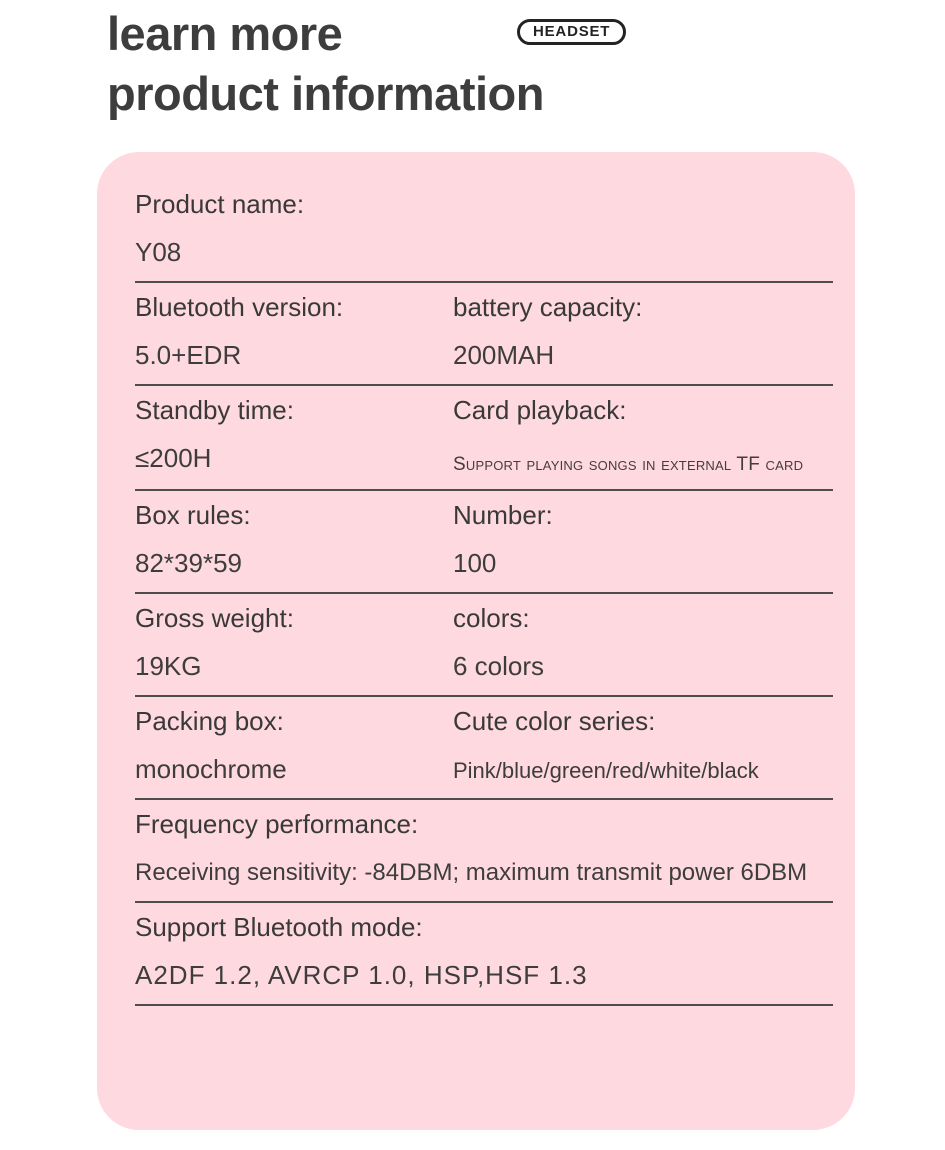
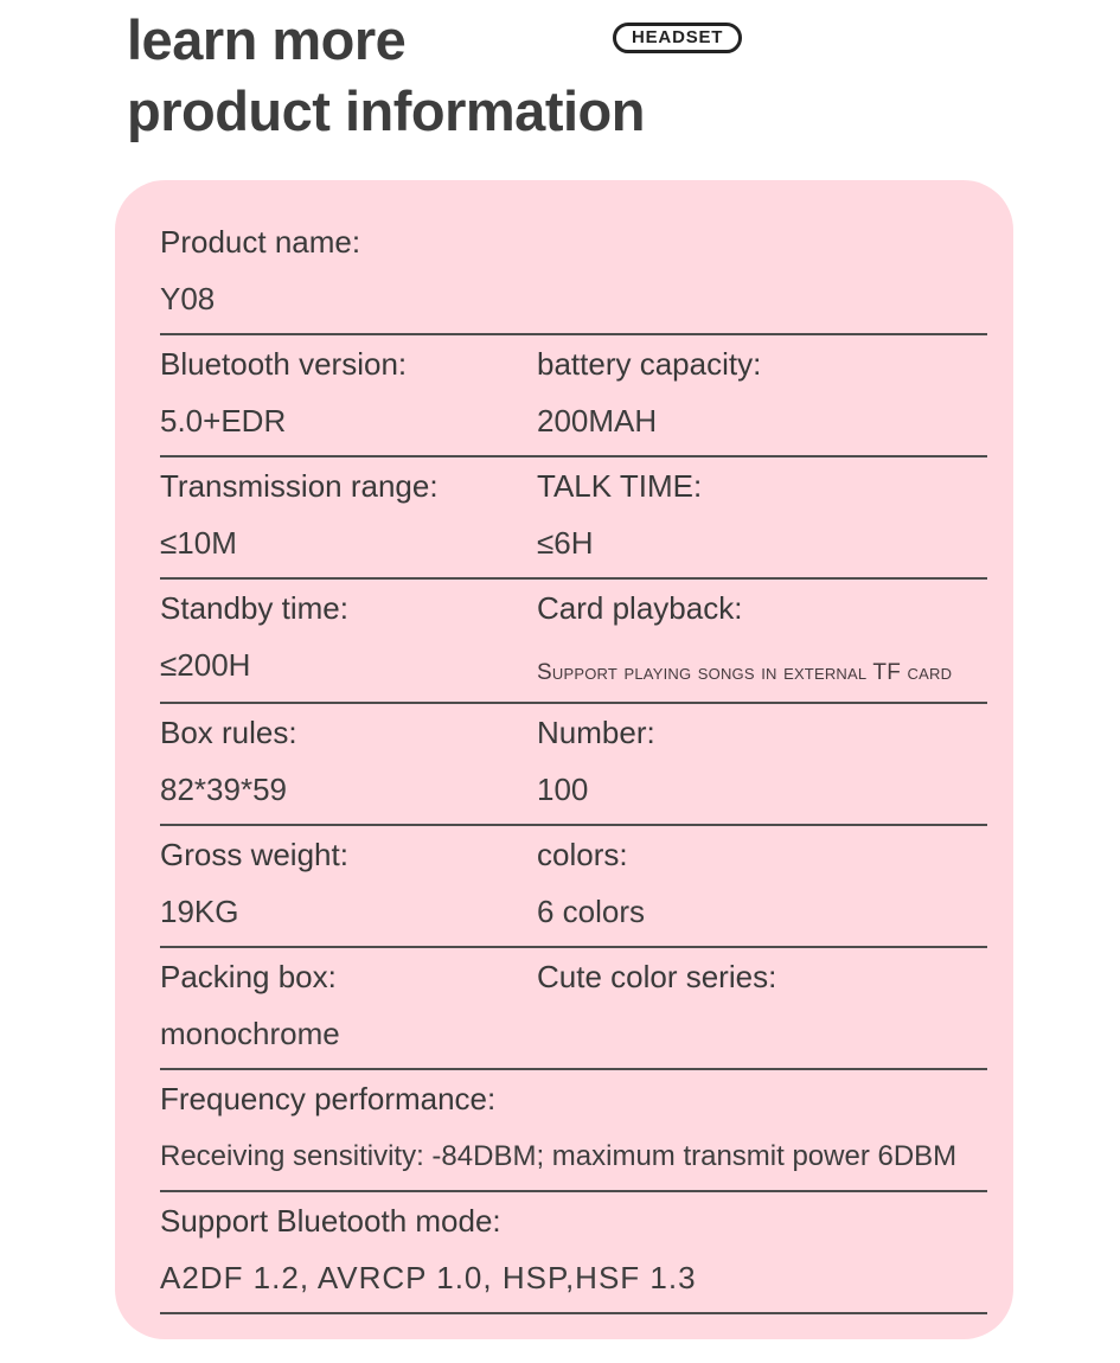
  learn more
  product information
  HEADSET
  Product name:
  Y08
  Bluetooth version:
  5.0+EDR
  battery capacity:
  200MAH
+ Transmission range:
+ ≤10M
+ TALK TIME:
+ ≤6H
  Standby time:
  ≤200H
  Card playback:
  Support playing songs in external TF card
  Box rules:
  82*39*59
  Number:
  100
  Gross weight:
  19KG
  colors:
  6 colors
  Packing box:
  monochrome
  Cute color series:
- Pink/blue/green/red/white/black
  Frequency performance:
  Receiving sensitivity: -84DBM; maximum transmit power 6DBM
  Support Bluetooth mode:
  A2DF 1.2, AVRCP 1.0, HSP,HSF 1.3
